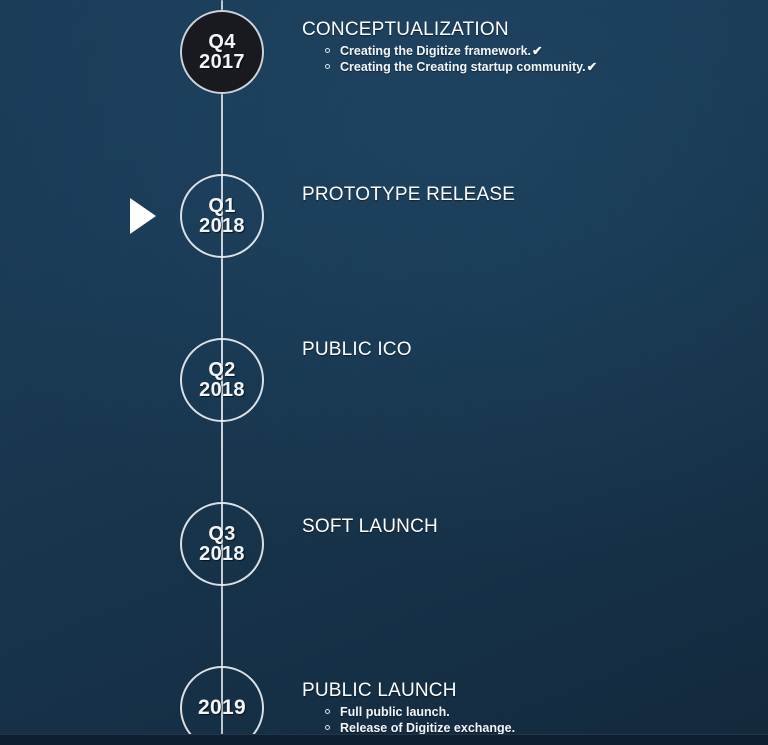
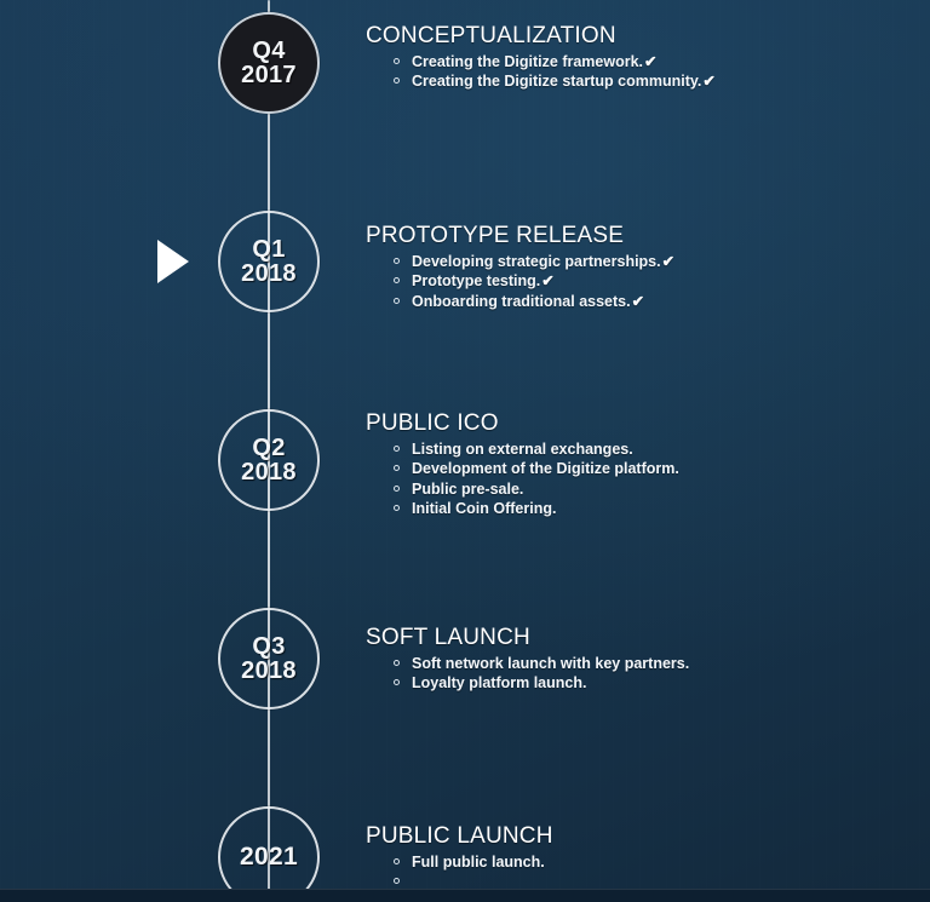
  Q4
  2017
  CONCEPTUALIZATION
  Creating the Digitize framework.✔
- Creating the Creating startup community.✔
+ Creating the Digitize startup community.✔
  Q1
  2018
  PROTOTYPE RELEASE
+ Developing strategic partnerships.✔
+ Prototype testing.✔
+ Onboarding traditional assets.✔
  Q2
  2018
  PUBLIC ICO
+ Listing on external exchanges.
+ Development of the Digitize platform.
+ Public pre-sale.
+ Initial Coin Offering.
  Q3
  2018
  SOFT LAUNCH
+ Soft network launch with key partners.
+ Loyalty platform launch.
- 2019
+ 2021
  PUBLIC LAUNCH
  Full public launch.
- Release of Digitize exchange.
